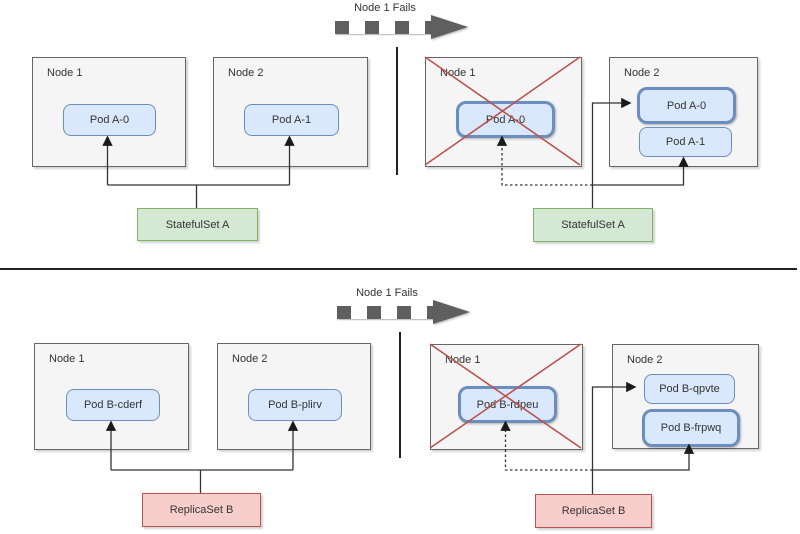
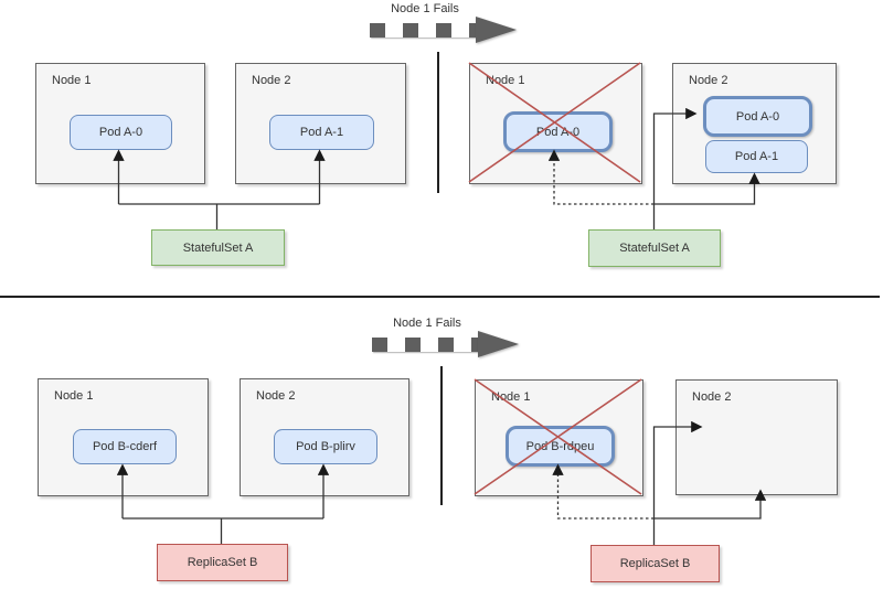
  Node 1 Fails
  Node 1
  Pod A-0
  Node 2
  Pod A-1
  StatefulSet A
  Node 1
  od A-0
  Node 2
  Pod A-0
  Pod A-1
  StatefulSet A
  Node 1 Fails
  Node 1
  Pod B-cderf
  Node 2
  Pod B-plirv
  ReplicaSet B
  Node 1
  Po B-rpeu
  Node 2
- Pod B-qpvte
- Pod B-frpwq
  ReplicaSet B
